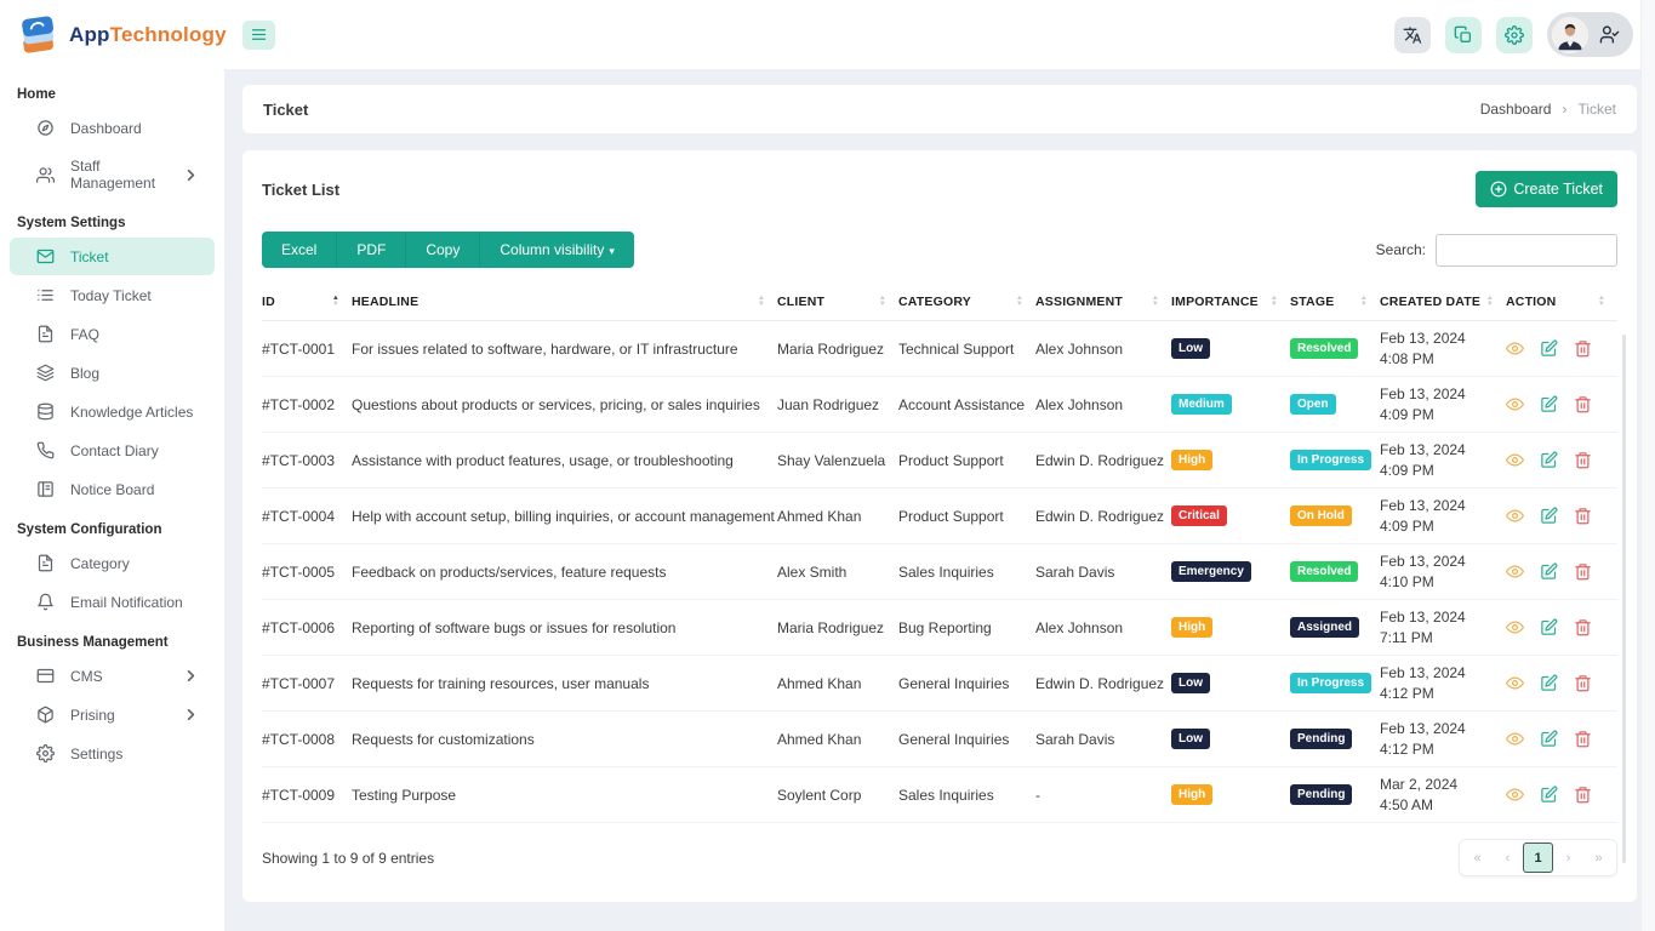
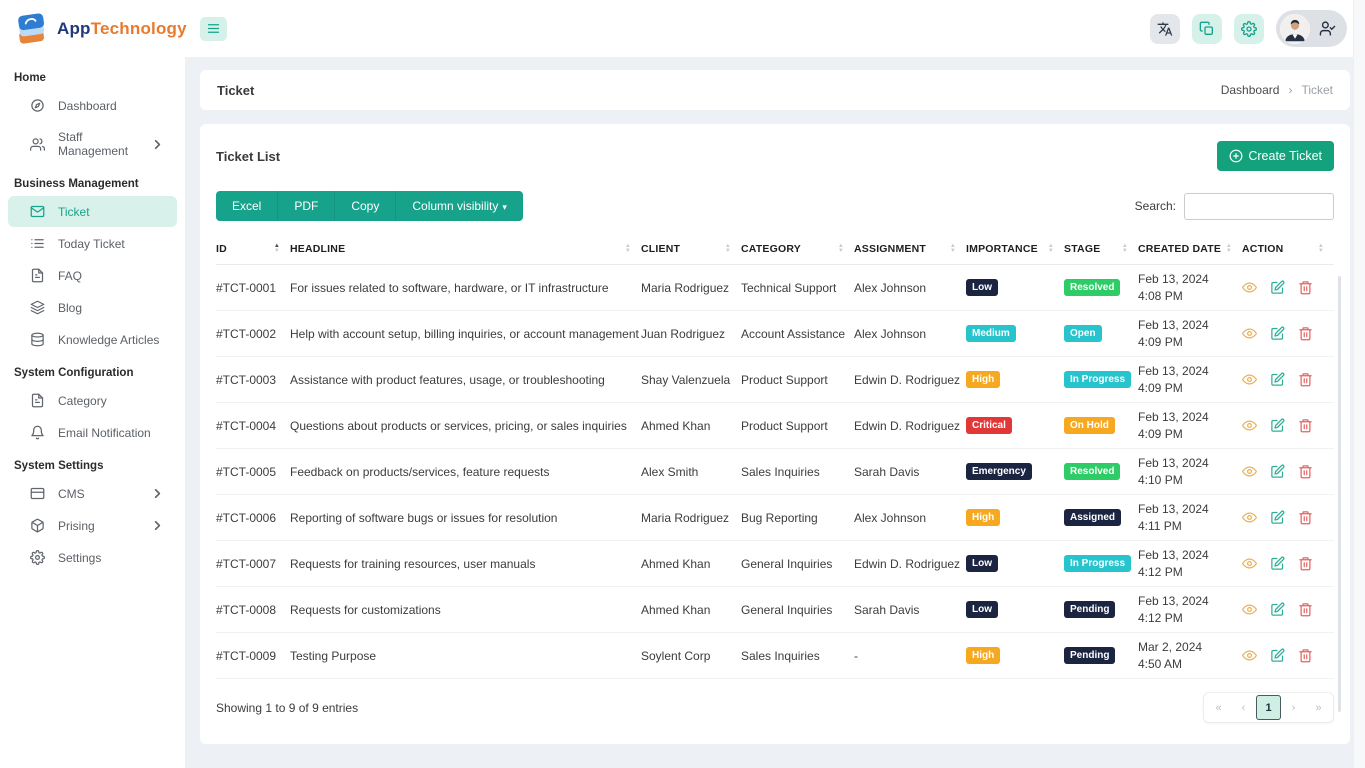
  AppTechnology
  Home
  Dashboard
  Staff Management
- System Settings
+ Business Management
  Ticket
  Today Ticket
  FAQ
  Blog
  Knowledge Articles
- Contact Diary
- Notice Board
  System Configuration
  Category
  Email Notification
- Business Management
+ System Settings
  CMS
  Prising
  Settings
  Ticket
  Dashboard
  ›
  Ticket
  Ticket List
  Create Ticket
  Excel
  PDF
  Copy
  Column visibility ▾
  Search:
  ID	HEADLINE	CLIENT	CATEGORY	ASSIGNMENT	IMPORTANCE	STAGE	CREATED DATE	ACTION
  #TCT-0001	For issues related to software, hardware, or IT infrastructure	Maria Rodriguez	Technical Support	Alex Johnson	Low	Resolved	Feb 13, 20244:08 PM
- #TCT-0002	Questions about products or services, pricing, or sales inquiries	Juan Rodriguez	Account Assistance	Alex Johnson	Medium	Open	Feb 13, 20244:09 PM
+ #TCT-0002	Help with account setup, billing inquiries, or account management	Juan Rodriguez	Account Assistance	Alex Johnson	Medium	Open	Feb 13, 20244:09 PM
  #TCT-0003	Assistance with product features, usage, or troubleshooting	Shay Valenzuela	Product Support	Edwin D. Rodriguez	High	In Progress	Feb 13, 20244:09 PM
- #TCT-0004	Help with account setup, billing inquiries, or account management	Ahmed Khan	Product Support	Edwin D. Rodriguez	Critical	On Hold	Feb 13, 20244:09 PM
+ #TCT-0004	Questions about products or services, pricing, or sales inquiries	Ahmed Khan	Product Support	Edwin D. Rodriguez	Critical	On Hold	Feb 13, 20244:09 PM
  #TCT-0005	Feedback on products/services, feature requests	Alex Smith	Sales Inquiries	Sarah Davis	Emergency	Resolved	Feb 13, 20244:10 PM
- #TCT-0006	Reporting of software bugs or issues for resolution	Maria Rodriguez	Bug Reporting	Alex Johnson	High	Assigned	Feb 13, 20247:11 PM
+ #TCT-0006	Reporting of software bugs or issues for resolution	Maria Rodriguez	Bug Reporting	Alex Johnson	High	Assigned	Feb 13, 20244:11 PM
  #TCT-0007	Requests for training resources, user manuals	Ahmed Khan	General Inquiries	Edwin D. Rodriguez	Low	In Progress	Feb 13, 20244:12 PM
  #TCT-0008	Requests for customizations	Ahmed Khan	General Inquiries	Sarah Davis	Low	Pending	Feb 13, 20244:12 PM
  #TCT-0009	Testing Purpose	Soylent Corp	Sales Inquiries	-	High	Pending	Mar 2, 20244:50 AM
  Showing 1 to 9 of 9 entries
  «
  ‹
  1
  ›
  »
